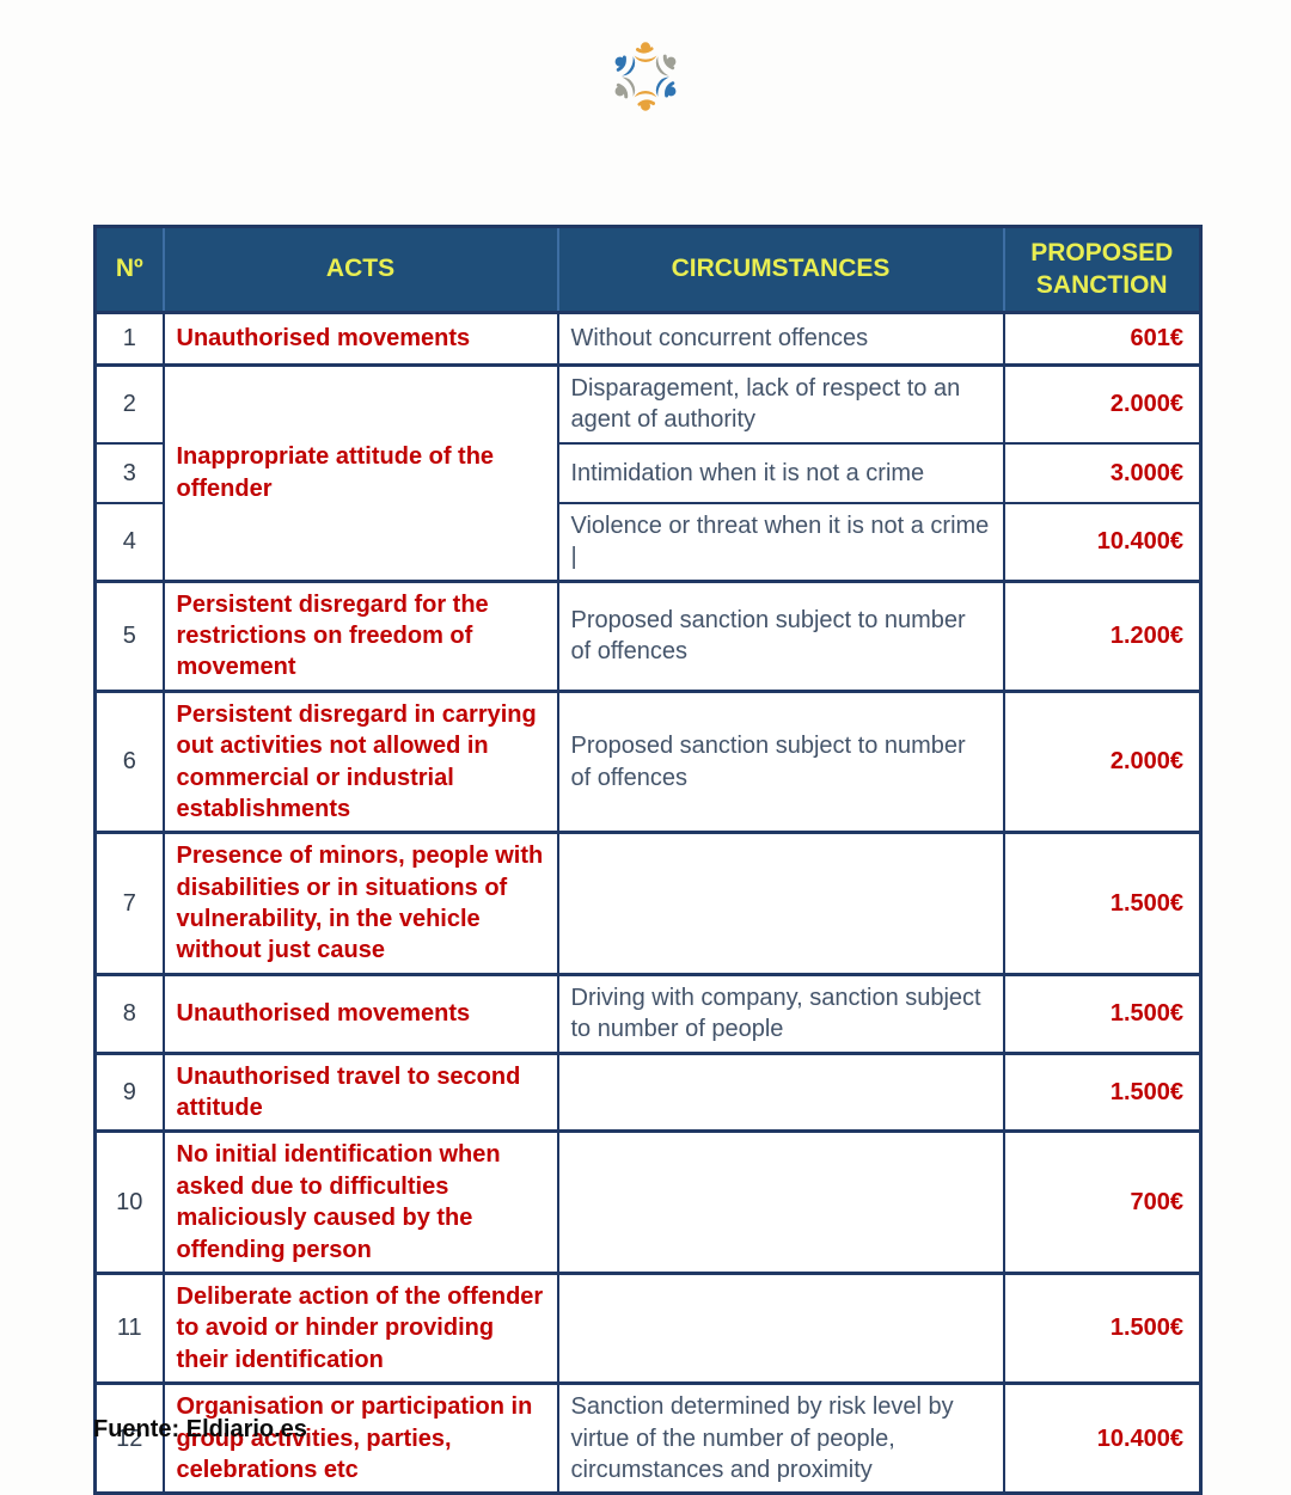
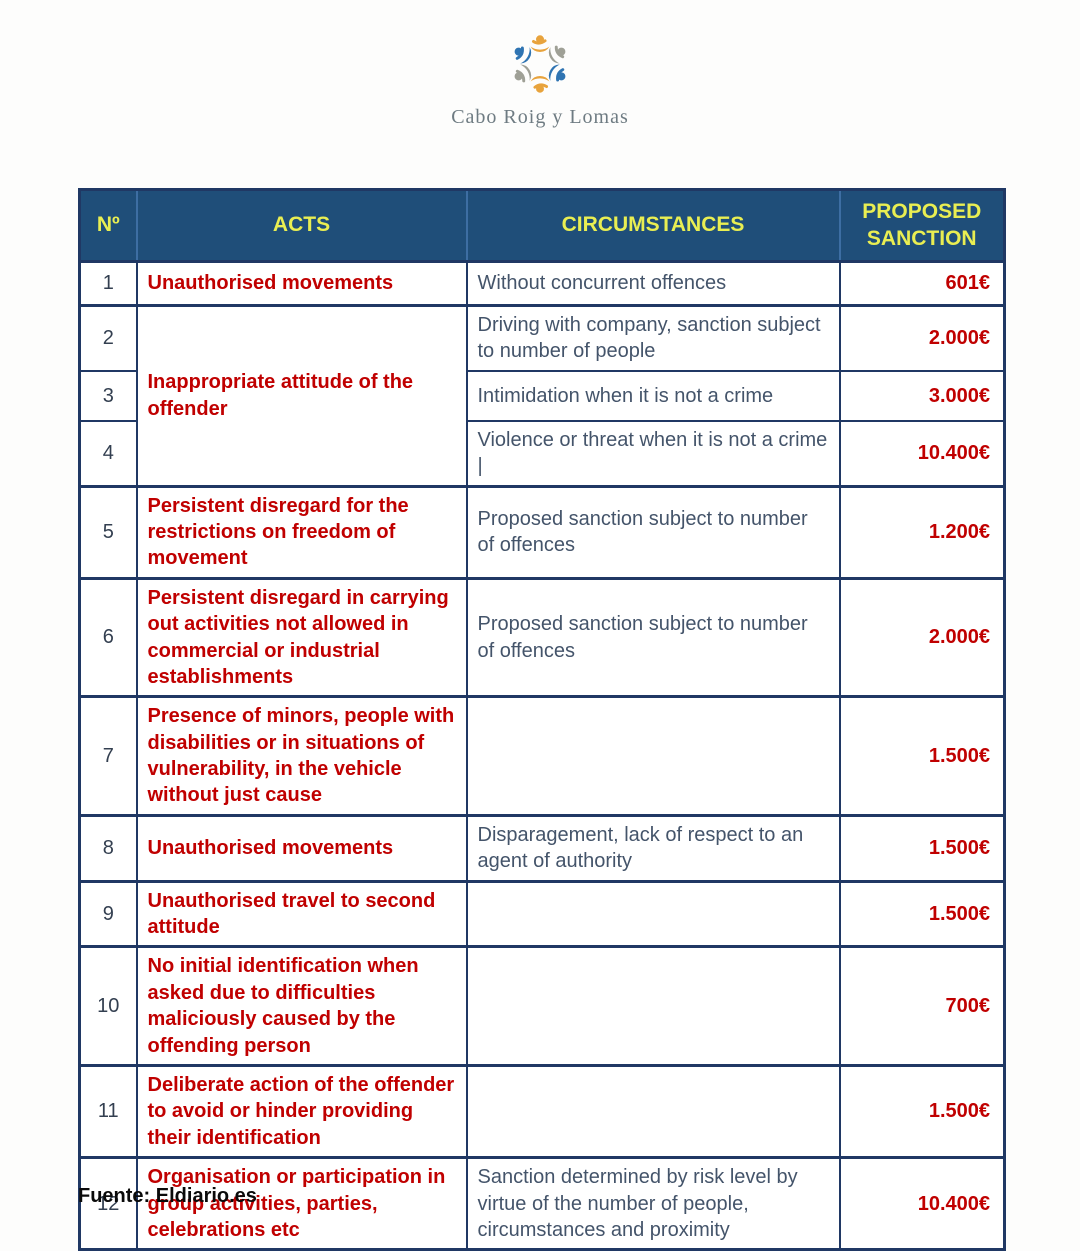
+ Cabo Roig y Lomas
  Nº	ACTS	CIRCUMSTANCES	PROPOSED SANCTION
  1	Unauthorised movements	Without concurrent offences	601€
- 2	Inappropriate attitude of the offender	Disparagement, lack of respect to an agent of authority	2.000€
+ 2	Inappropriate attitude of the offender	Driving with company, sanction subject to number of people	2.000€
  3	Intimidation when it is not a crime	3.000€
  4	Violence or threat when it is not a crime |	10.400€
  5	Persistent disregard for the restrictions on freedom of movement	Proposed sanction subject to number of offences	1.200€
  6	Persistent disregard in carrying out activities not allowed in commercial or industrial establishments	Proposed sanction subject to number of offences	2.000€
  7	Presence of minors, people with disabilities or in situations of vulnerability, in the vehicle without just cause		1.500€
- 8	Unauthorised movements	Driving with company, sanction subject to number of people	1.500€
+ 8	Unauthorised movements	Disparagement, lack of respect to an agent of authority	1.500€
  9	Unauthorised travel to second attitude		1.500€
  10	No initial identification when asked due to difficulties maliciously caused by the offending person		700€
  11	Deliberate action of the offender to avoid or hinder providing their identification		1.500€
  12	Organisation or participation in group activities, parties, celebrations etc	Sanction determined by risk level by virtue of the number of people, circumstances and proximity	10.400€
  Fuente: Eldiario.es
